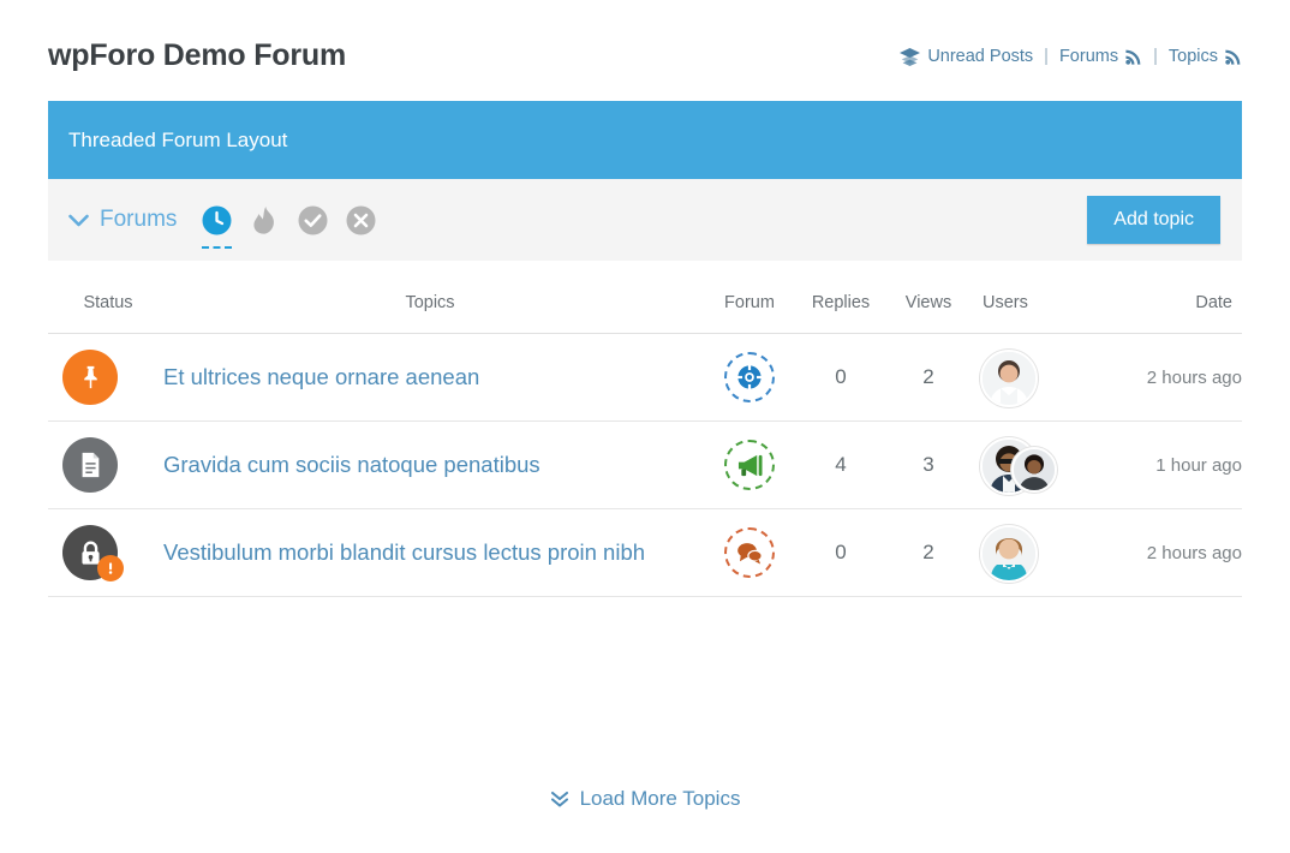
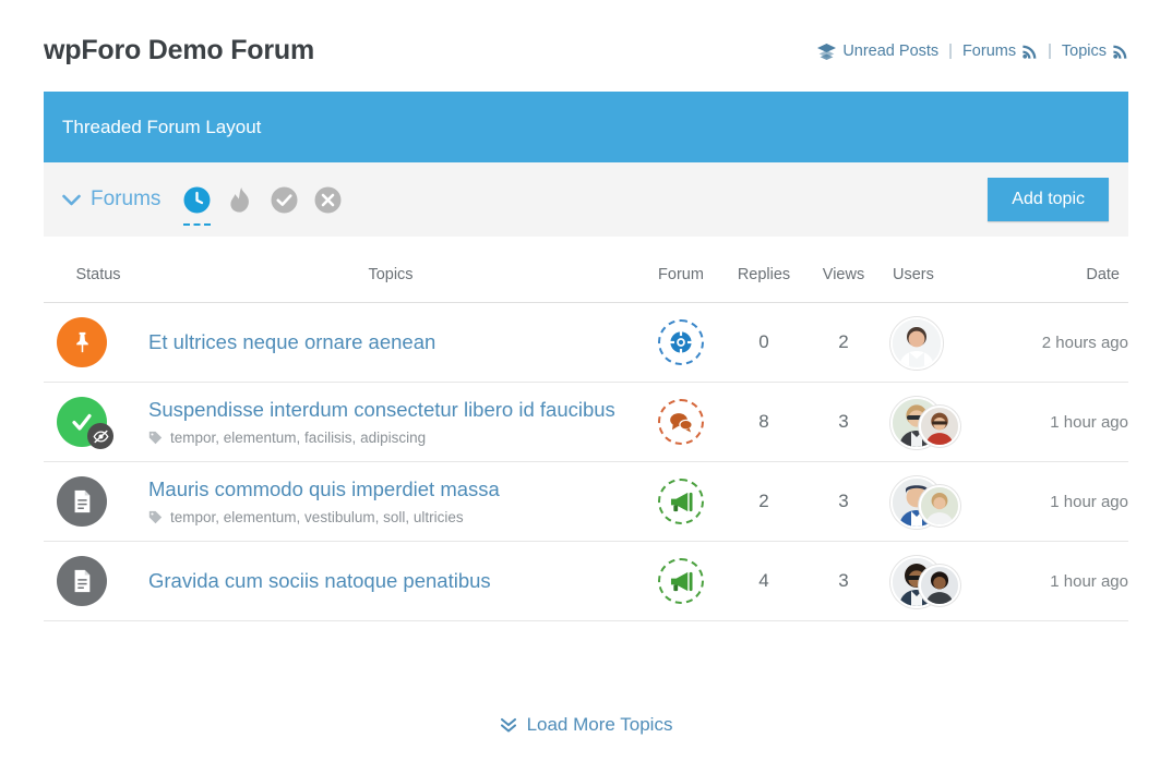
  wpForo Demo Forum
  Unread Posts
  |
  Forums
  |
  Topics
  Threaded Forum Layout
  Forums
  Add topic
  Status	Topics	Forum	Replies	Views	Users	Date
  	Et ultrices neque ornare aenean		0	2		2 hours ago
+ 	Suspendisse interdum consectetur libero id faucibus tempor, elementum, facilisis, adipiscing		8	3		1 hour ago
+ 	Mauris commodo quis imperdiet massa tempor, elementum, vestibulum, soll, ultricies		2	3		1 hour ago
  	Gravida cum sociis natoque penatibus		4	3		1 hour ago
- 	Vestibulum morbi blandit cursus lectus proin nibh		0	2		2 hours ago
  Load More Topics
